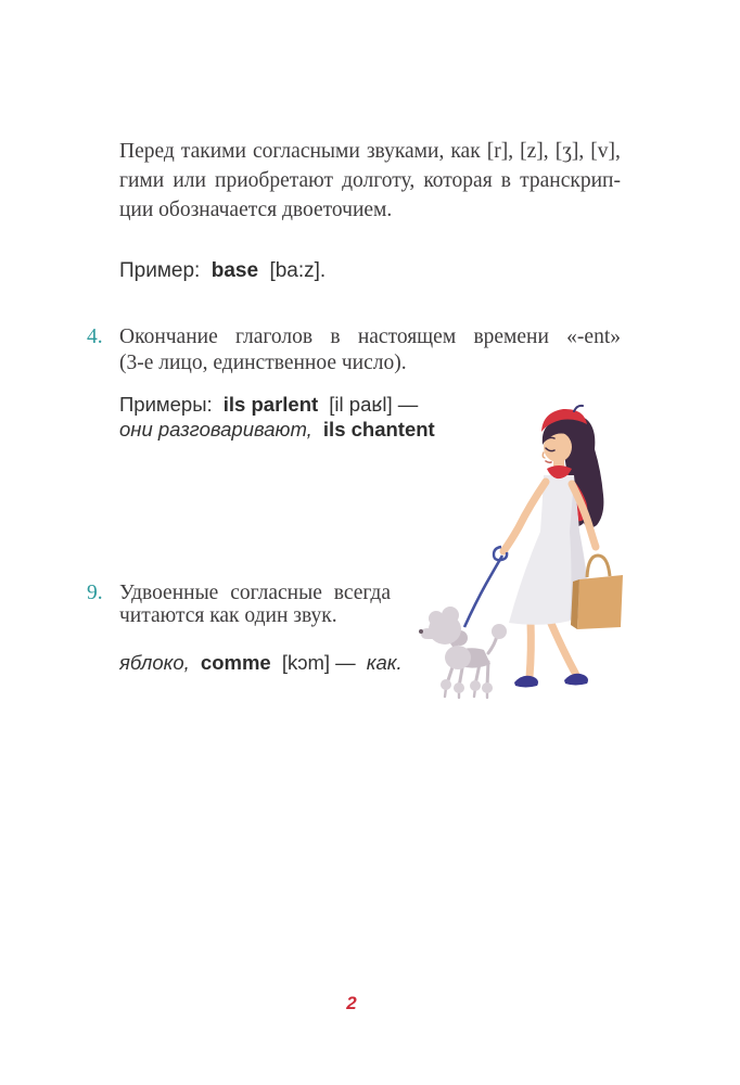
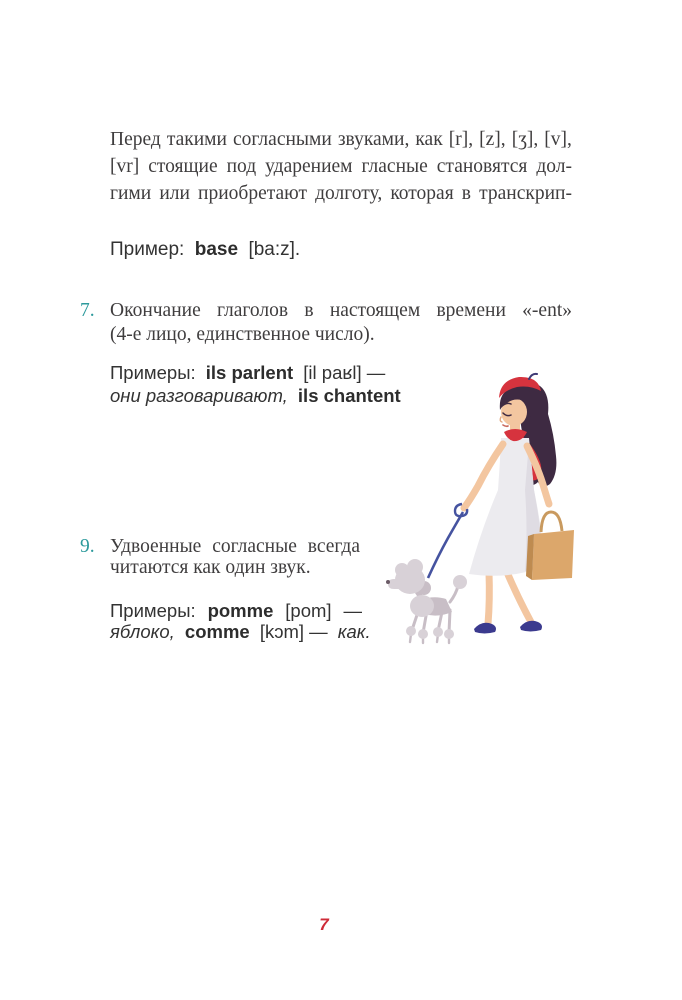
  Перед
  такими
  согласными
  звуками,
  как
  [r],
  [z],
  [ʒ],
  [v],
+ [vr]
+ стоящие
+ под
+ ударением
+ гласные
+ становятся
+ дол-
  гими
  или
  приобретают
  долготу,
  которая
  в
  транскрип-
- ции обозначается двоеточием.
  Пример: base [ba:z].
- 4.
+ 7.
  Окончание
  глаголов
  в
  настоящем
  времени
  «-ent»
- (3-е лицо, единственное число).
+ (4-е лицо, единственное число).
  Примеры: ils parlent [il paʁl] —
  они разговаривают, ils chantent
  9.
  Удвоенные
  согласные
  всегда
  читаются как один звук.
+ Примеры:
+ pomme
+ [pom]
+ —
  яблоко, comme [kɔm] — как.
- 2
+ 7
